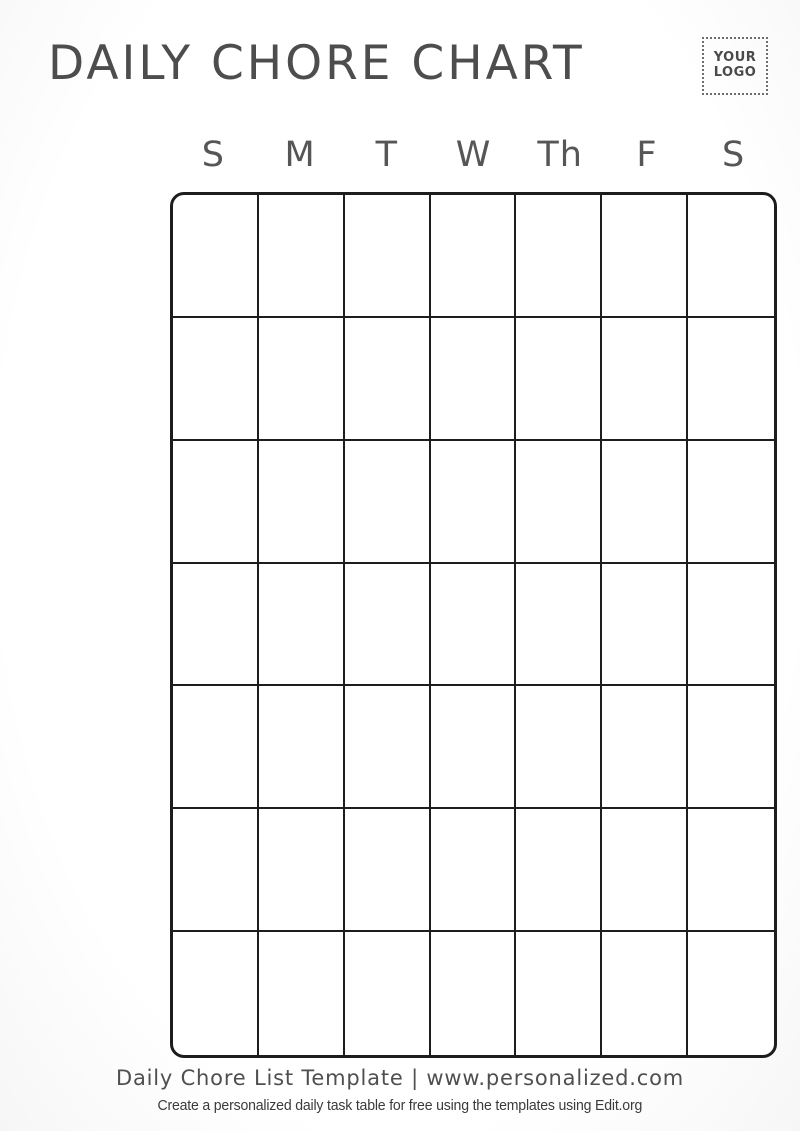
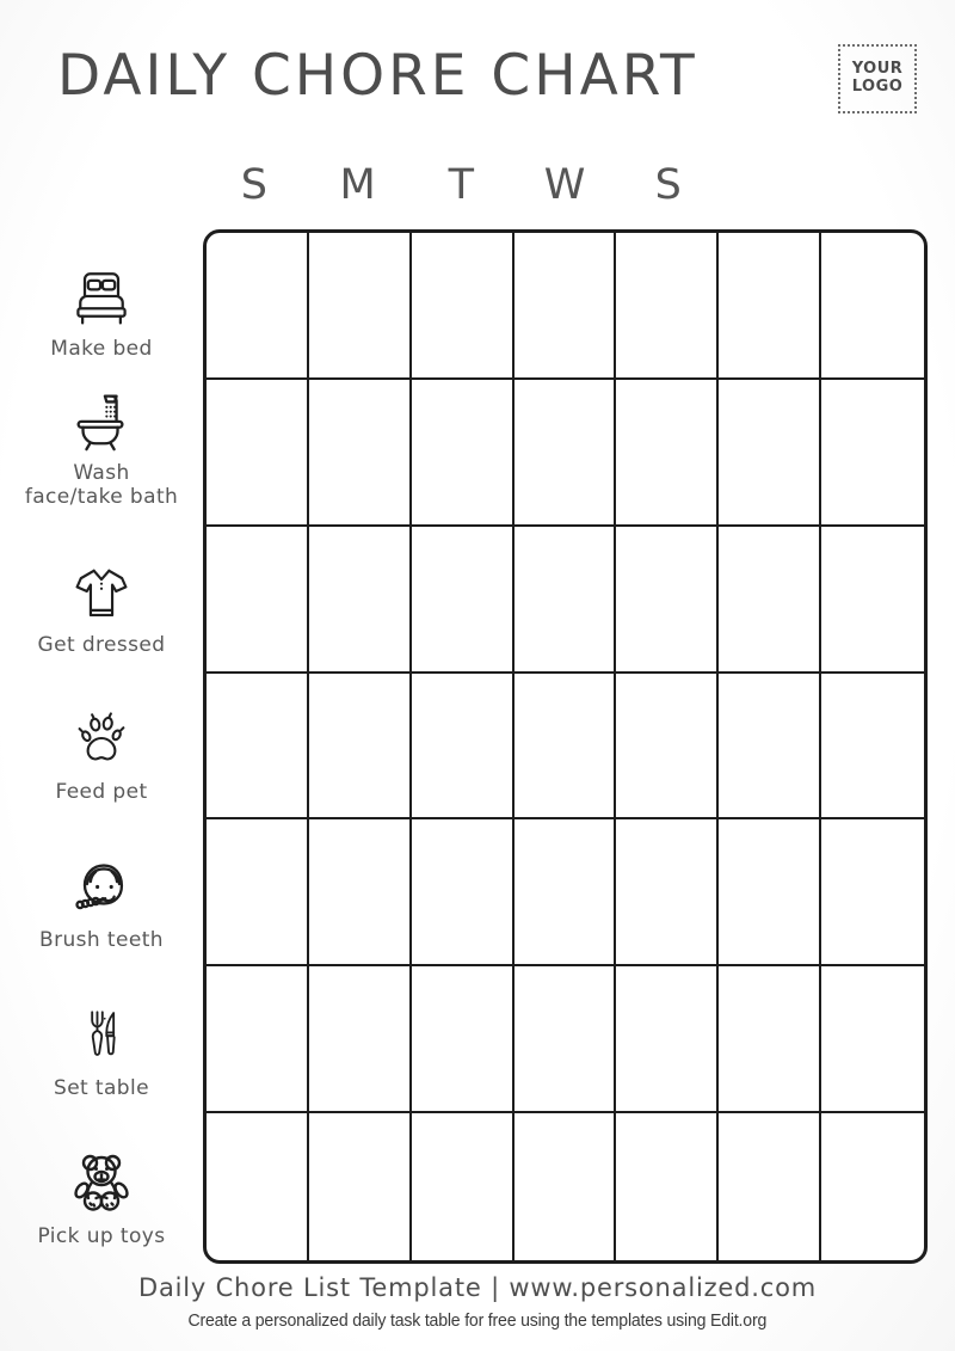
  DAILY CHORE CHART
  YOUR
  LOGO
  S
  M
  T
  W
- Th
- F
  S
+ Make bed
+ Wash
+ face/take bath
+ Get dressed
+ Feed pet
+ Brush teeth
+ Set table
+ Pick up toys
  Daily Chore List Template | www.personalized.com
  Create a personalized daily task table for free using the templates using Edit.org
